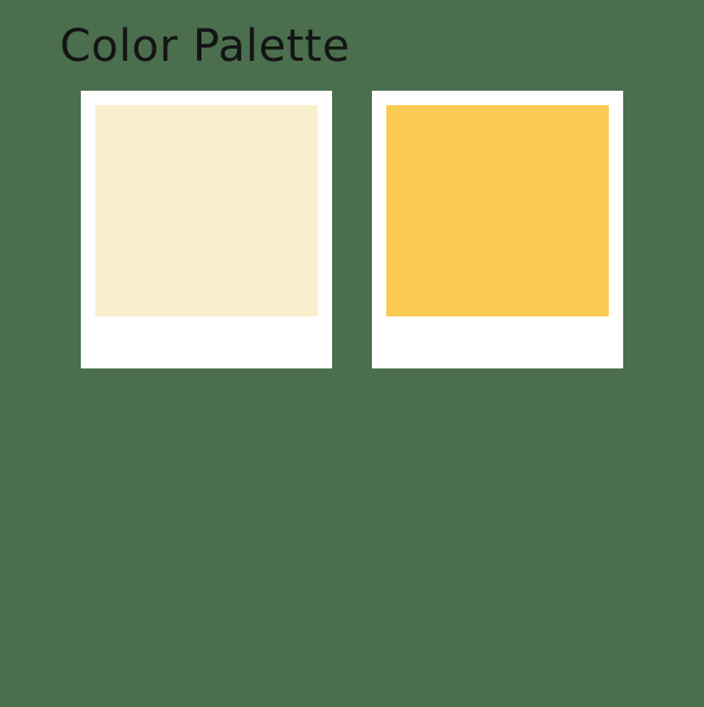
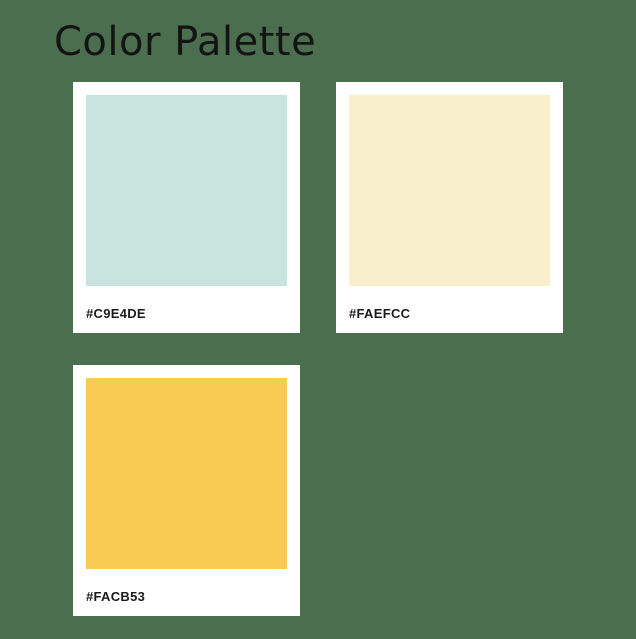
  Color Palette
+ #C9E4DE
+ #FAEFCC
+ #FACB53
